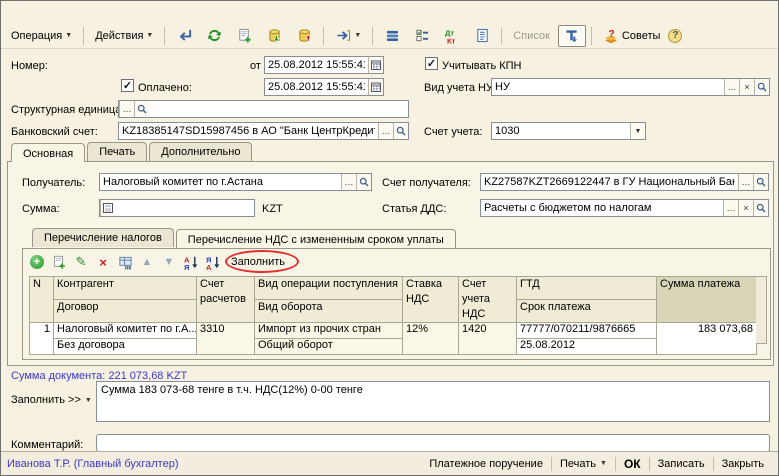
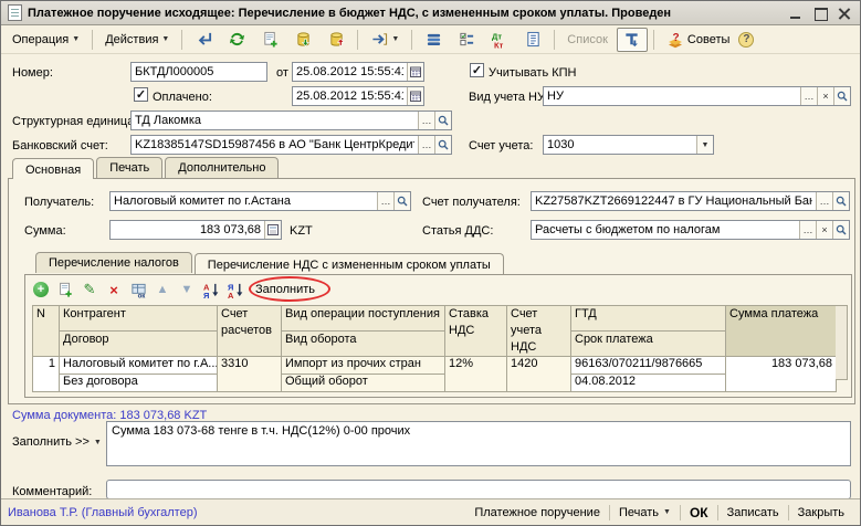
+ Платежное поручение исходящее: Перечисление в бюджет НДС, с измененным сроком уплаты. Проведен
  Операция
  Действия
  Дт
  Кт
  Список
  ?
  Советы
  ?
  Номер:
+ БКТДЛ000005
  от
  25.08.2012 15:55:4
  ✓
  Учитывать КПН
  ✓
  Оплачено:
  25.08.2012 15:55:4
  Вид учета НУ
  НУ
  …
  ×
  Структурная единиц
+ ТД Лакомка
  …
  Банковский счет:
  KZ18385147SD15987456 в АО "Банк ЦентрКреди
  …
  Счет учета:
  1030
  Основная
  Печать
  Дополнительно
  Получатель:
  Налоговый комитет по г.Астана
  …
  Счет получателя:
  KZ27587KZT2669122447 в ГУ Национальный Ба
  …
  Сумма:
+ 183 073,68
  KZT
  Статья ДДС:
  Расчеты с бюджетом по налогам
  …
  ×
  Перечисление налогов
  Перечисление НДС с измененным сроком уплаты
  +
  ✎
  ×
  ▲
  ▼
  А
  Я
  Я
  А
  Заполнить
  N	Контрагент	Счет расчетов	Вид операции поступления	Ставка НДС	Счет учета НДС	ГТД	Сумма платежа
  Договор	Вид оборота	Срок платежа
- 1	Налоговый комитет по г.А...	3310	Импорт из прочих стран	12%	1420	77777/070211/9876665	183 073,68
+ 1	Налоговый комитет по г.А...	3310	Импорт из прочих стран	12%	1420	96163/070211/9876665	183 073,68
- Без договора	Общий оборот	25.08.2012
+ Без договора	Общий оборот	04.08.2012
- Сумма документа: 221 073,68 KZT
+ Сумма документа: 183 073,68 KZT
  Заполнить >>
- Сумма 183 073-68 тенге в т.ч. НДС(12%) 0-00 тенге
+ Сумма 183 073-68 тенге в т.ч. НДС(12%) 0-00 прочих
  Комментарий:
  Иванова Т.Р. (Главный бухгалтер)
  Платежное поручение
  Печать
  ОК
  Записать
  Закрыть
